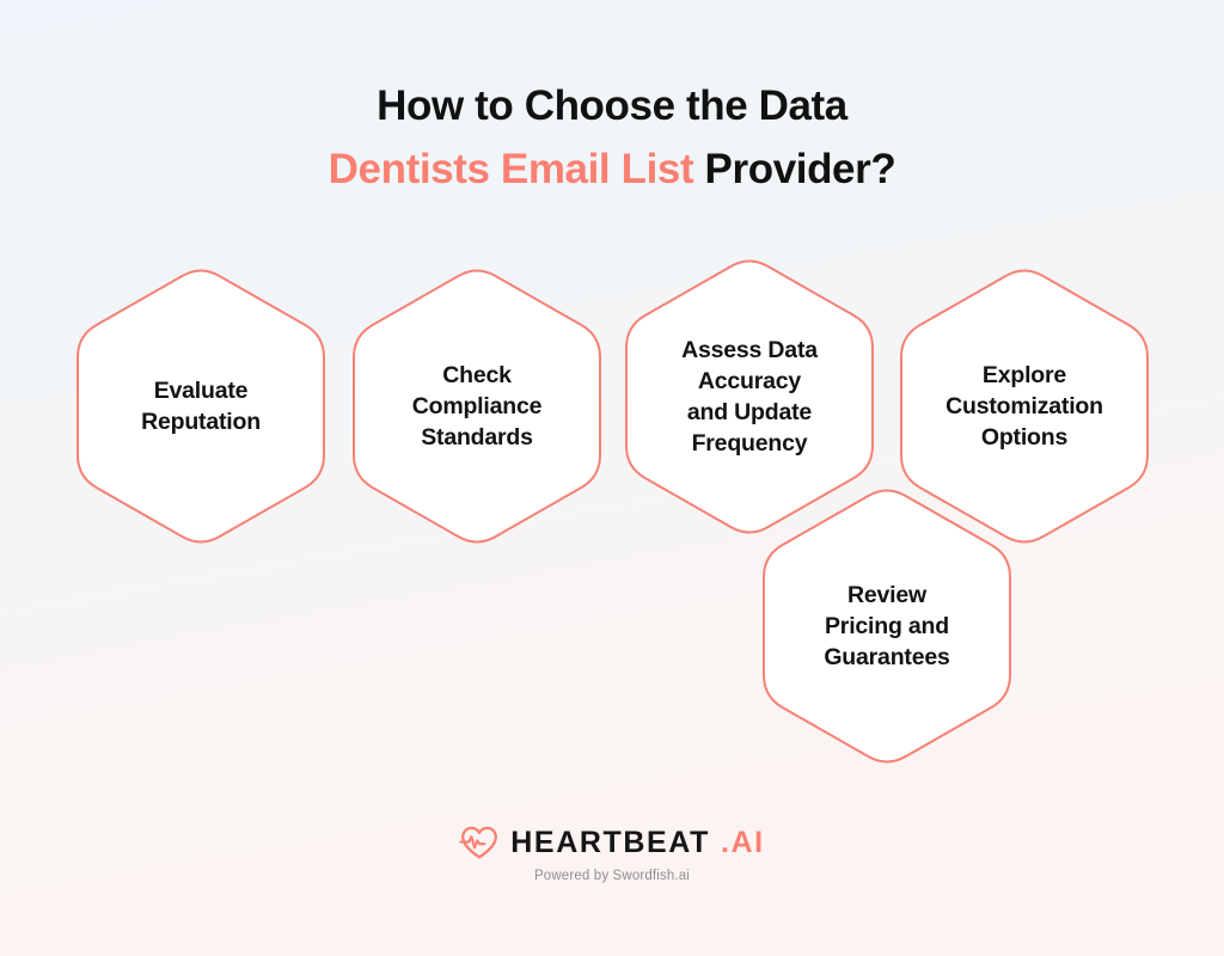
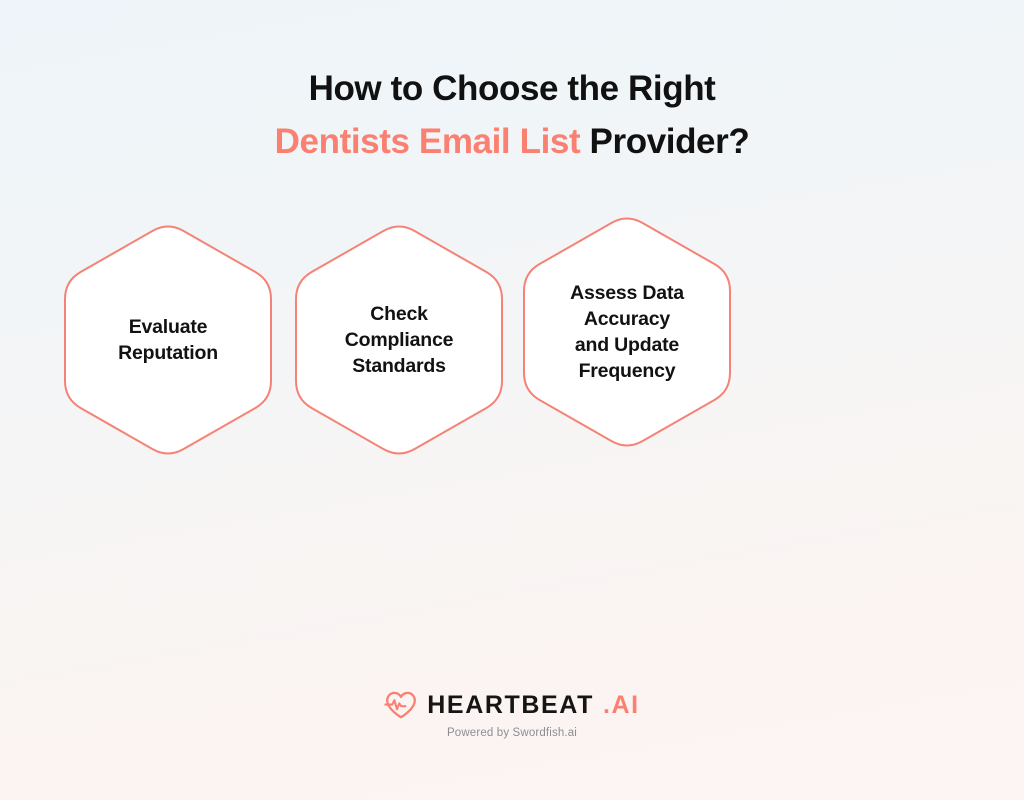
- How to Choose the Data
+ How to Choose the Right
  Dentists Email List Provider?
  Evaluate
  Reputation
  Check
  Compliance
  Standards
  Assess Data
  Accuracy
  and Update
  Frequency
- Explore
- Customization
- Options
- Review
- Pricing and
- Guarantees
  HEARTBEAT
  .AI
  Powered by Swordfish.ai
